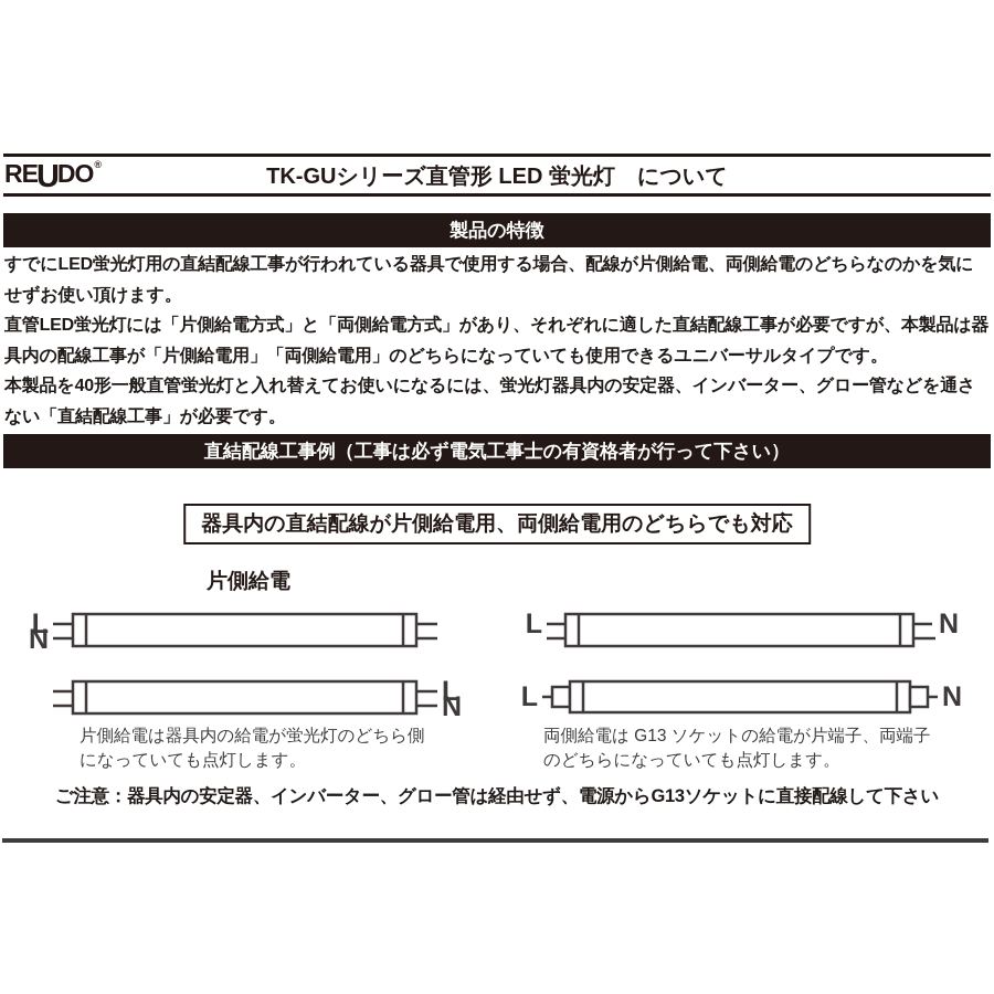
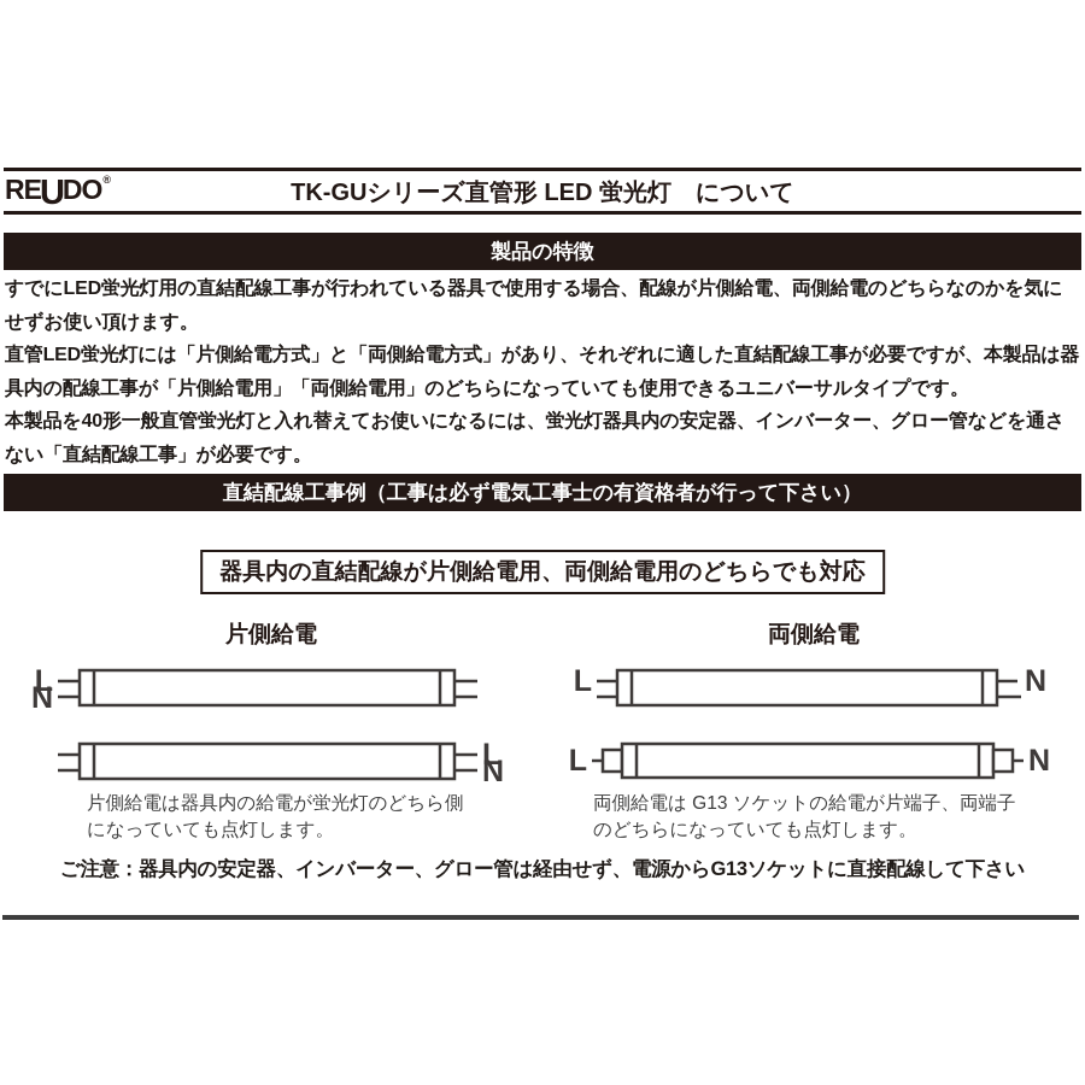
  RE
  U
  DO
  ®
  TK-GUシリーズ直管形 LED 蛍光灯 について
  製品の特徴
  すでにLED蛍光灯用の直結配線工事が行われている器具で使用する場合、配線が片側給電、両側給電のどちらなのかを気にせずお使い頂けます。
  直管LED蛍光灯には「片側給電方式」と「両側給電方式」があり、それぞれに適した直結配線工事が必要ですが、本製品は器具内の配線工事が「片側給電用」「両側給電用」のどちらになっていても使用できるユニバーサルタイプです。
  本製品を40形一般直管蛍光灯と入れ替えてお使いになるには、蛍光灯器具内の安定器、インバーター、グロー管などを通さない「直結配線工事」が必要です。
  直結配線工事例（工事は必ず電気工事士の有資格者が行って下さい）
  器具内の直結配線が片側給電用、両側給電用のどちらでも対応
  片側給電
+ 両側給電
  L
  N
  L
  N
  L
  N
  L
  N
  片側給電は器具内の給電が蛍光灯のどちら側
  になっていても点灯します。
  両側給電は G13 ソケットの給電が片端子、両端子
  のどちらになっていても点灯します。
  ご注意：器具内の安定器、インバーター、グロー管は経由せず、電源からG13ソケットに直接配線して下さい
